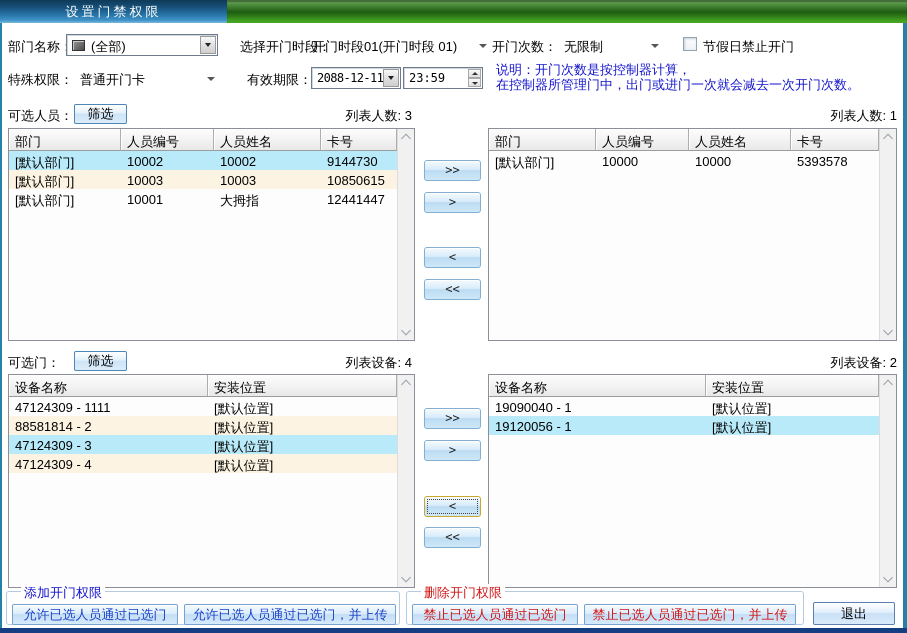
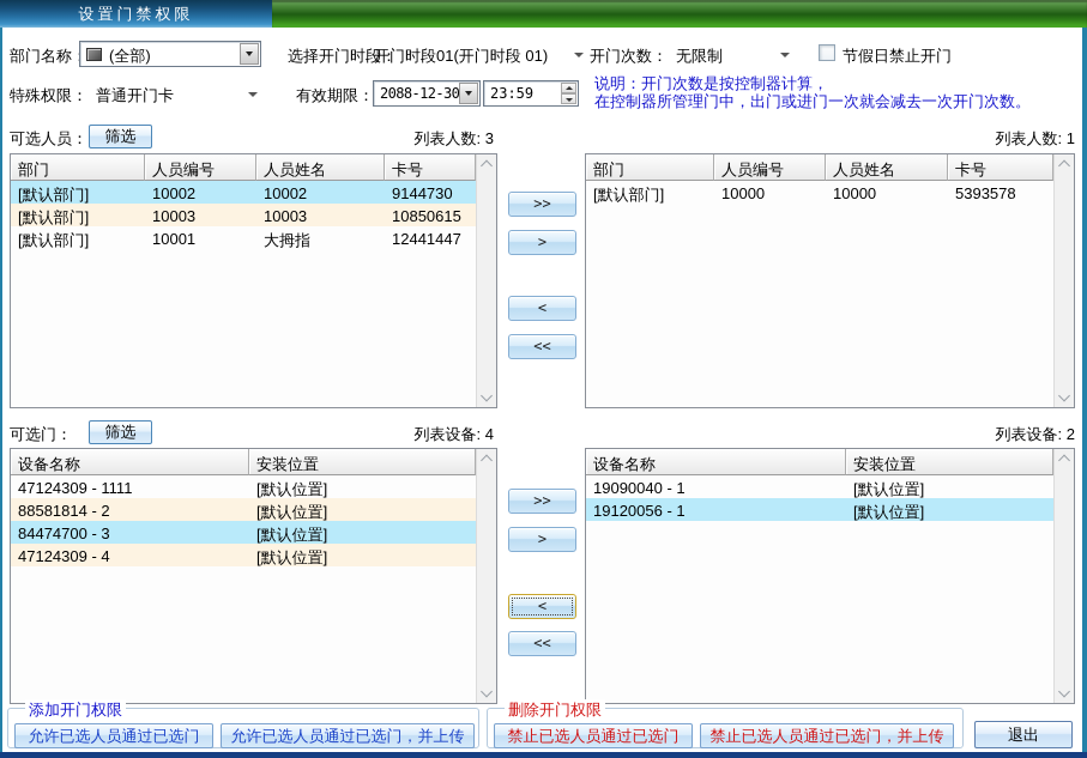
  设置门禁权限
  部门名称
  (全部)
  选择开门时段：
  开门时段01(开门时段 01)
  开门次数：
  无限制
  节假日禁止开门
  特殊权限：
  普通开门卡
  有效期限：
- 2088-12-11
+ 2088-12-30
  23:59
  说明：开门次数是按控制器计算，
  在控制器所管理门中，出门或进门一次就会减去一次开门次数。
  可选人员：
  筛选
  列表人数: 3
  列表人数: 1
  部门
  人员编号
  人员姓名
  卡号
  [默认部门]
  10002
  10002
  9144730
  [默认部门]
  10003
  10003
  10850615
  [默认部门]
  10001
  大拇指
  12441447
  部门
  人员编号
  人员姓名
  卡号
  [默认部门]
  10000
  10000
  5393578
  >>
  >
  <
  <<
  可选门：
  筛选
  列表设备: 4
  列表设备: 2
  设备名称
  安装位置
  47124309 - 1111
  [默认位置]
  88581814 - 2
  [默认位置]
- 47124309 - 3
+ 84474700 - 3
  [默认位置]
  47124309 - 4
  [默认位置]
  设备名称
  安装位置
  19090040 - 1
  [默认位置]
  19120056 - 1
  [默认位置]
  >>
  >
  <
  <<
  添加开门权限
  允许已选人员通过已选门
  允许已选人员通过已选门，并上传
  删除开门权限
  禁止已选人员通过已选门
  禁止已选人员通过已选门，并上传
  退出
